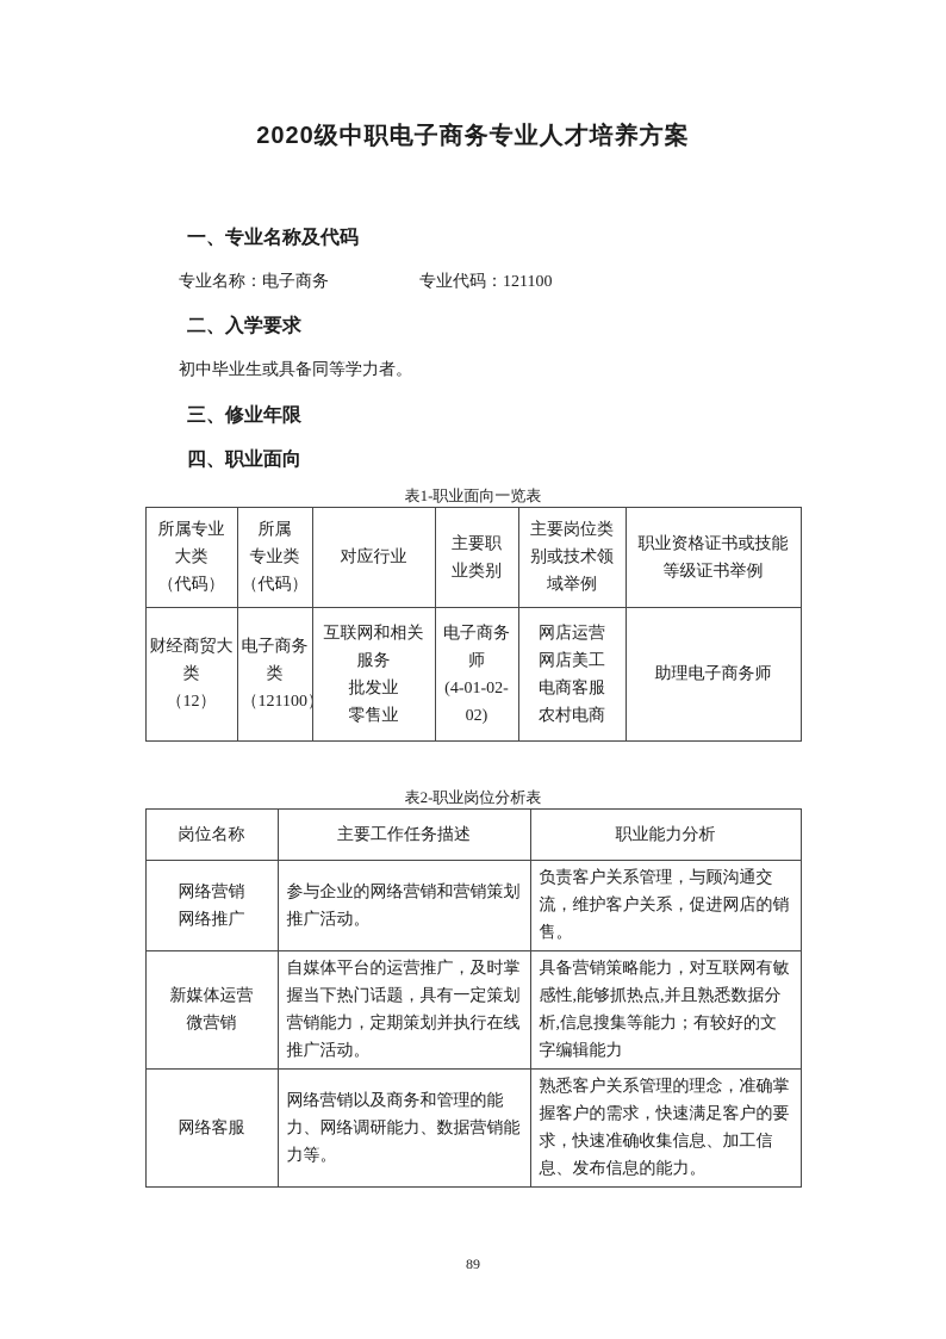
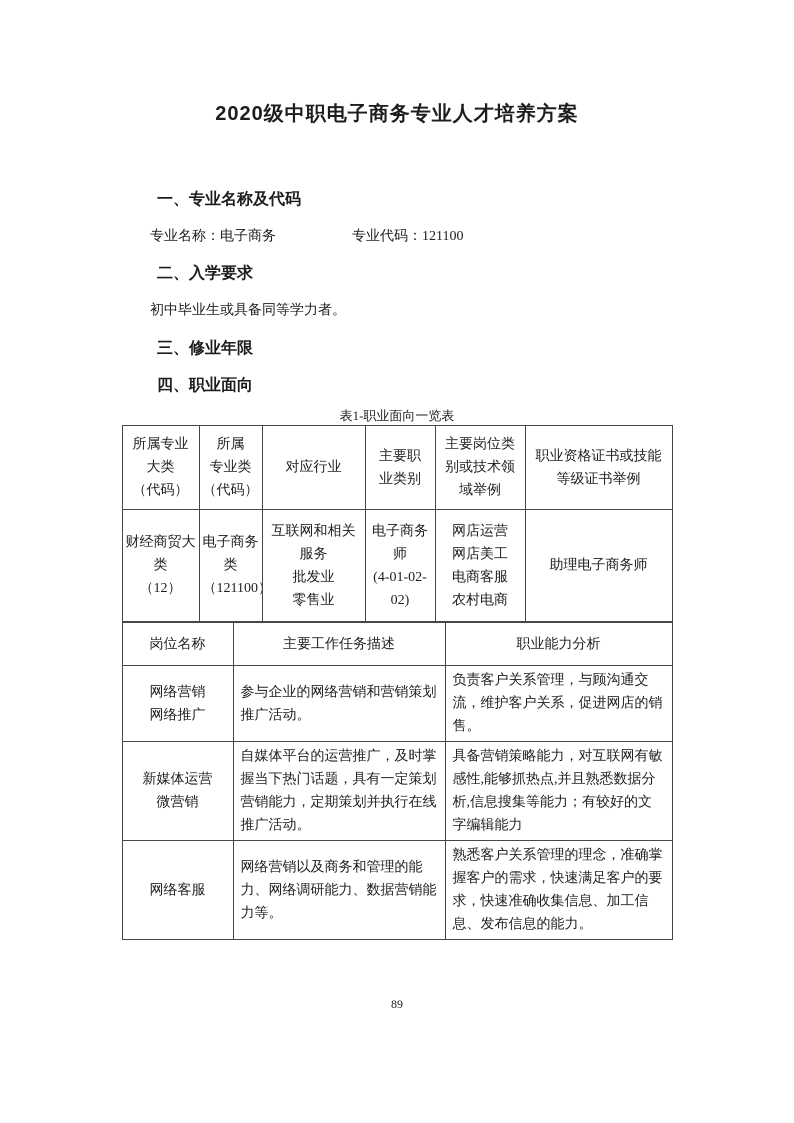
  2020级中职电子商务专业人才培养方案
  一、专业名称及代码
  专业名称：电子商务 专业代码：121100
  二、入学要求
  初中毕业生或具备同等学力者。
  三、修业年限
  四、职业面向
  表1-职业面向一览表
  所属专业 大类 （代码）	所属 专业类 （代码）	对应行业	主要职 业类别	主要岗位类 别或技术领 域举例	职业资格证书或技能 等级证书举例
  财经商贸大类 （12）	电子商务类 （121100	互联网和相关服务 批发业 零售业	电子商务师 (4-01-02-02)	网店运营 网店美工 电商客服 农村电商	助理电子商务师
- 表2-职业岗位分析表
  岗位名称	主要工作任务描述	职业能力分析
  网络营销 网络推广	参与企业的网络营销和营销策划推广活动。	负责客户关系管理，与顾沟通交流，维护客户关系，促进网店的销售。
  新媒体运营 微营销	自媒体平台的运营推广，及时掌握当下热门话题，具有一定策划营销能力，定期策划并执行在线推广活动。	具备营销策略能力，对互联网有敏感性,能够抓热点,并且熟悉数据分析,信息搜集等能力；有较好的文字编辑能力
  网络客服	网络营销以及商务和管理的能力、网络调研能力、数据营销能力等。	熟悉客户关系管理的理念，准确掌握客户的需求，快速满足客户的要求，快速准确收集信息、加工信息、发布信息的能力。
  89
